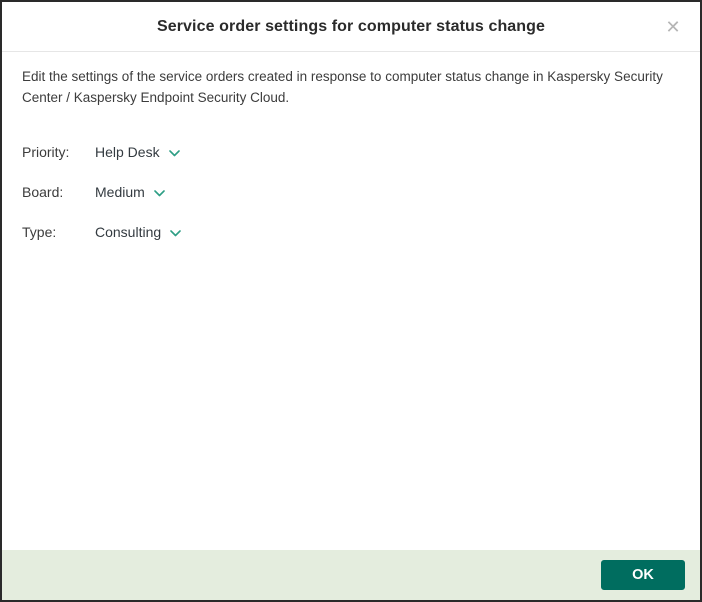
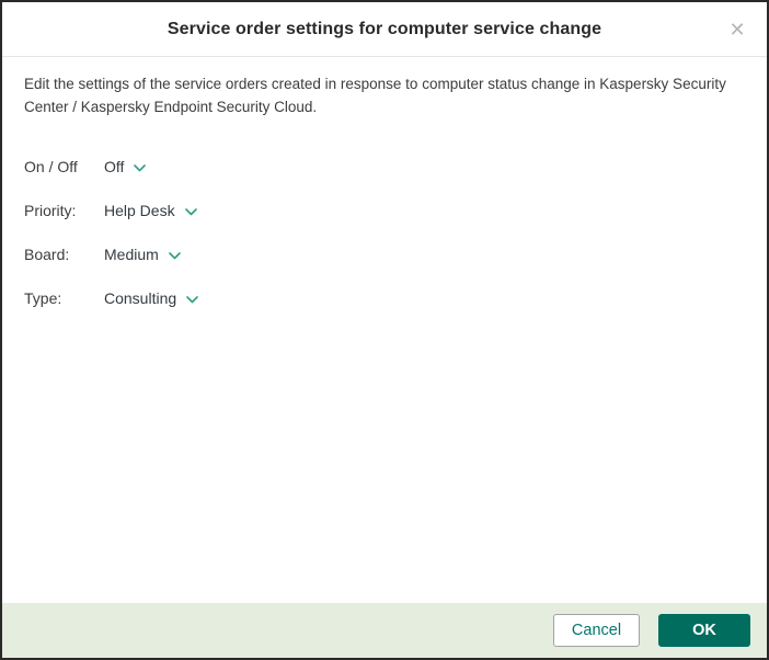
- Service order settings for computer status change
+ Service order settings for computer service change
  ✕
  Edit the settings of the service orders created in response to computer status change in Kaspersky Security Center / Kaspersky Endpoint Security Cloud.
+ On / Off
+ Off
  Priority:
  Help Desk
  Board:
  Medium
  Type:
  Consulting
+ Cancel
  OK
